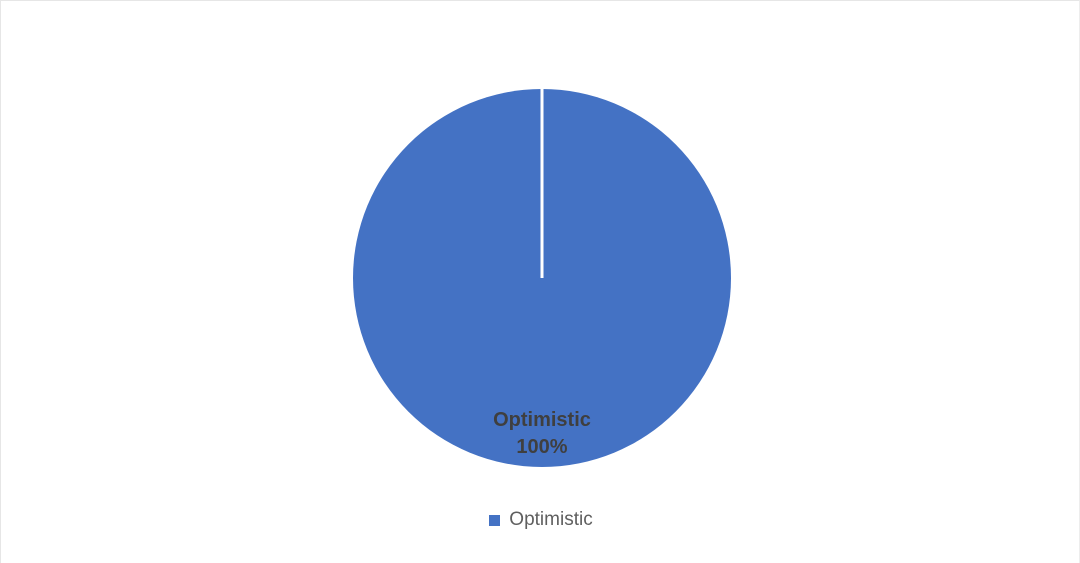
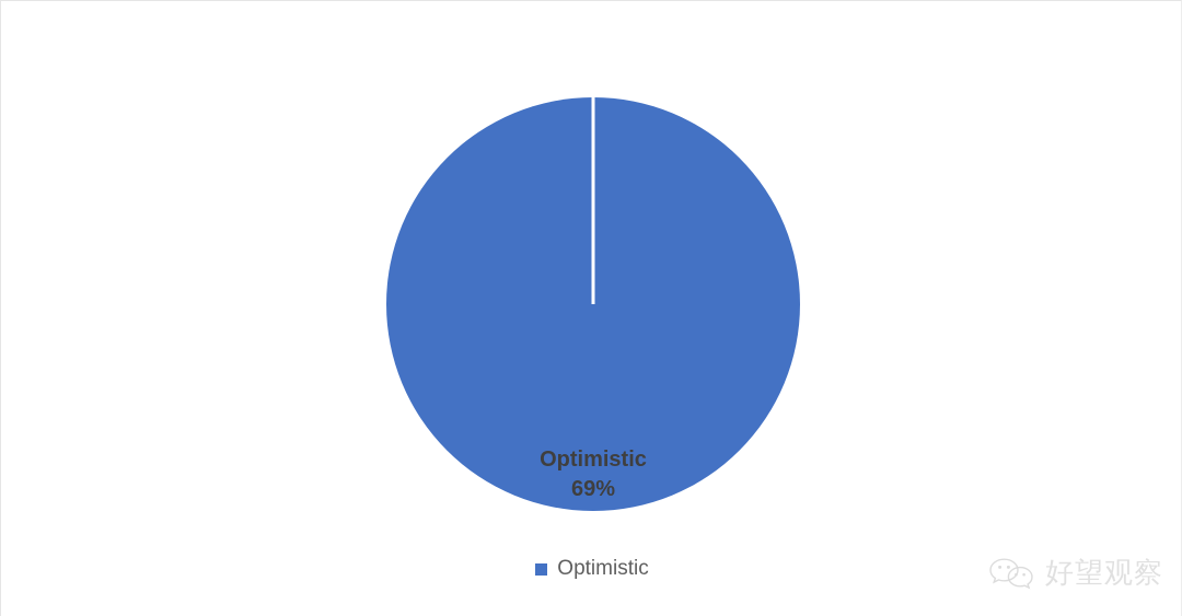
  Optimistic
- 100%
+ 69%
  Optimistic
+ 好望观察
